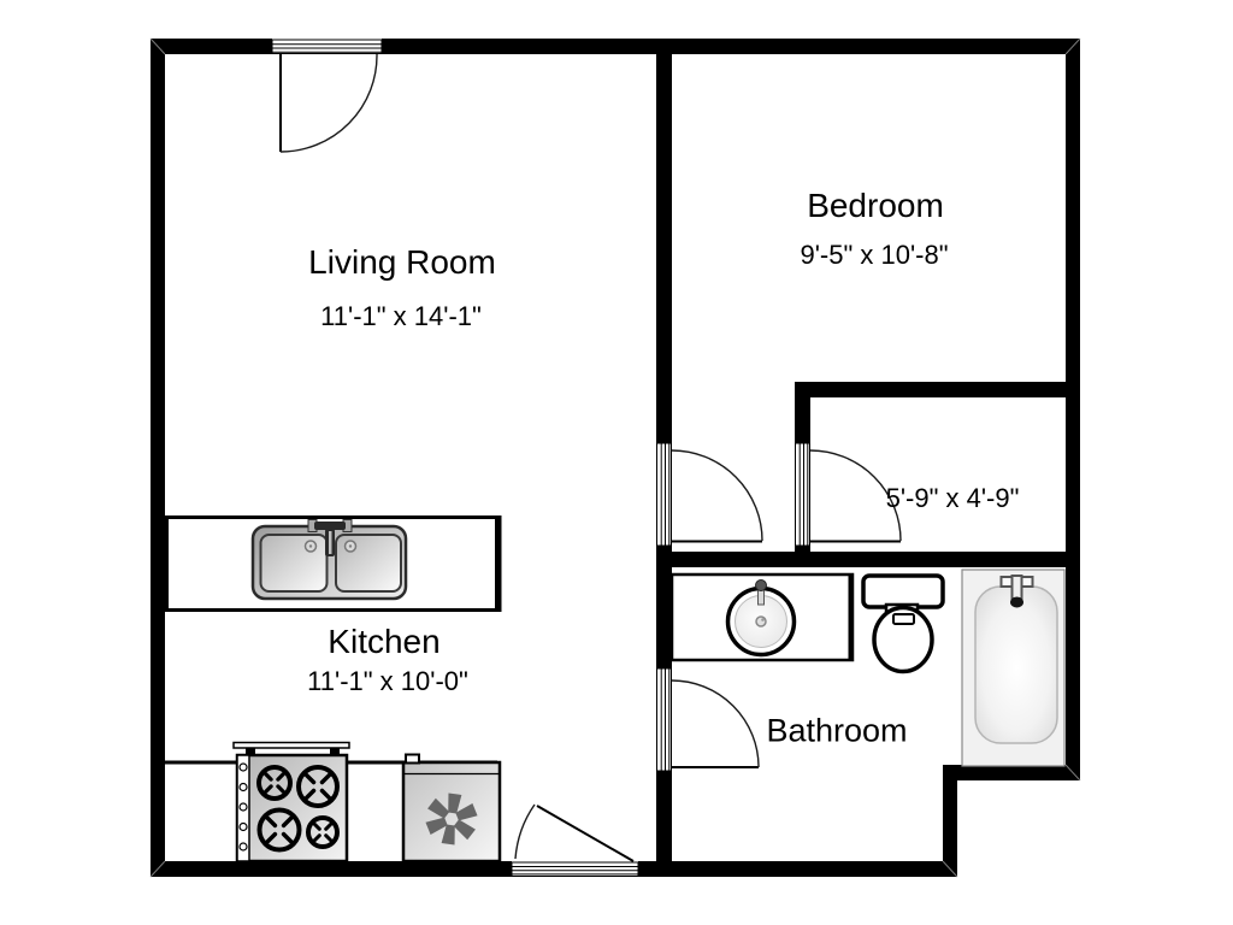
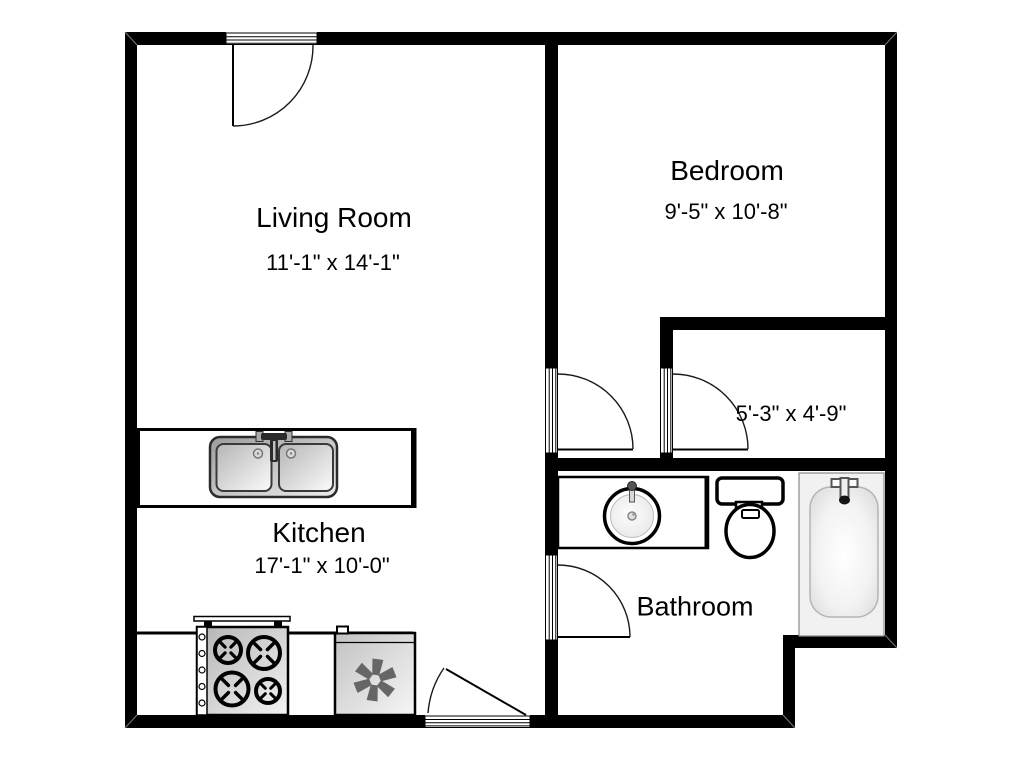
  Living Room
  11'-1" x 14'-1"
  Bedroom
  9'-5" x 10'-8"
  Kitchen
- 11'-1" x 10'-0"
+ 17'-1" x 10'-0"
- 5'-9" x 4'-9"
+ 5'-3" x 4'-9"
  Bathroom
